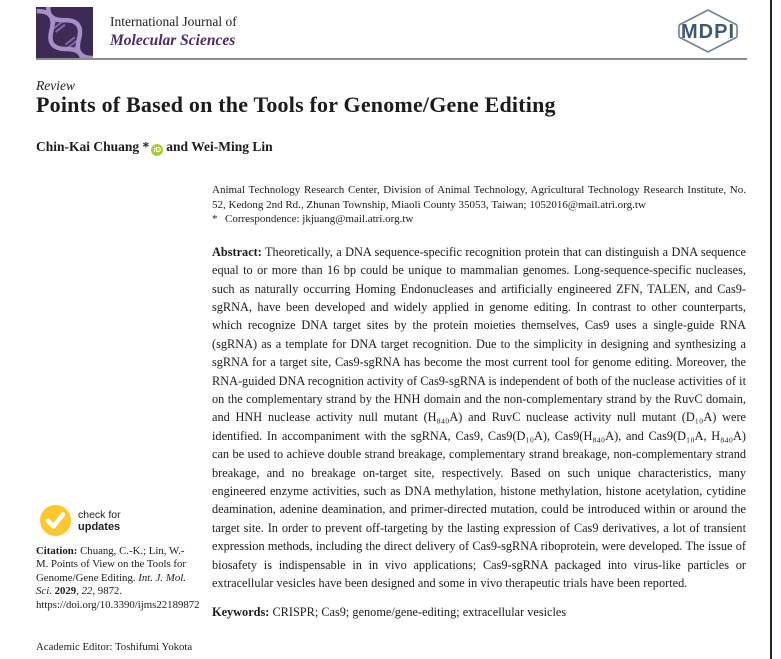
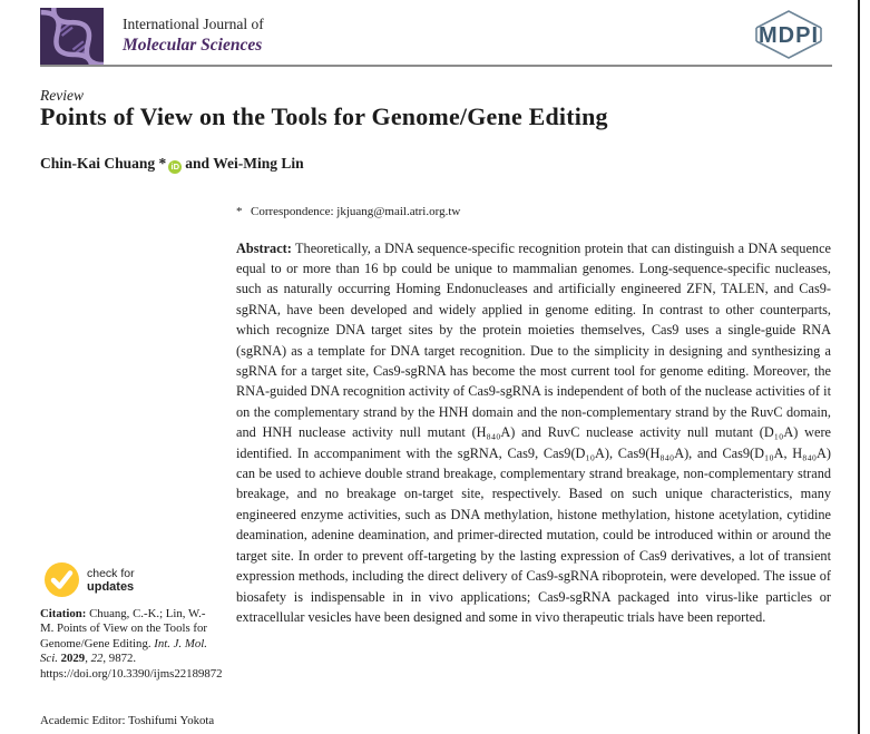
  International Journal of
  Molecular Sciences
  MDPI
  Review
- Points of Based on the Tools for Genome/Gene Editing
+ Points of View on the Tools for Genome/Gene Editing
  Chin-Kai Chuang * iD and Wei-Ming Lin
- Animal Technology Research Center, Division of Animal Technology, Agricultural Technology Research Institute, No. 52, Kedong 2nd Rd., Zhunan Township, Miaoli County 35053, Taiwan; 1052016@mail.atri.org.tw
  * Correspondence: jkjuang@mail.atri.org.tw
  Abstract: Theoretically, a DNA sequence-specific recognition protein that can distinguish a DNA sequence equal to or more than 16 bp could be unique to mammalian genomes. Long-sequence-specific nucleases, such as naturally occurring Homing Endonucleases and artificially engineered ZFN, TALEN, and Cas9-sgRNA, have been developed and widely applied in genome editing. In contrast to other counterparts, which recognize DNA target sites by the protein moieties themselves, Cas9 uses a single-guide RNA (sgRNA) as a template for DNA target recognition. Due to the simplicity in designing and synthesizing a sgRNA for a target site, Cas9-sgRNA has become the most current tool for genome editing. Moreover, the RNA-guided DNA recognition activity of Cas9-sgRNA is independent of both of the nuclease activities of it on the complementary strand by the HNH domain and the non-complementary strand by the RuvC domain, and HNH nuclease activity null mutant (H₈₄₀A) and RuvC nuclease activity null mutant (D₁₀A) were identified. In accompaniment with the sgRNA, Cas9, Cas9(D₁₀A), Cas9(H₈₄₀A), and Cas9(D₁₀A, H₈₄₀A) can be used to achieve double strand breakage, complementary strand breakage, non-complementary strand breakage, and no breakage on-target site, respectively. Based on such unique characteristics, many engineered enzyme activities, such as DNA methylation, histone methylation, histone acetylation, cytidine deamination, adenine deamination, and primer-directed mutation, could be introduced within or around the target site. In order to prevent off-targeting by the lasting expression of Cas9 derivatives, a lot of transient expression methods, including the direct delivery of Cas9-sgRNA riboprotein, were developed. The issue of biosafety is indispensable in in vivo applications; Cas9-sgRNA packaged into virus-like particles or extracellular vesicles have been designed and some in vivo therapeutic trials have been reported.
- Keywords: CRISPR; Cas9; genome/gene-editing; extracellular vesicles
  check for
  updates
  Citation: Chuang, C.-K.; Lin, W.-M. Points of View on the Tools for Genome/Gene Editing. Int. J. Mol. Sci. 2029, 22, 9872. https://doi.org/10.3390/ijms22189872
  Academic Editor: Toshifumi Yokota
